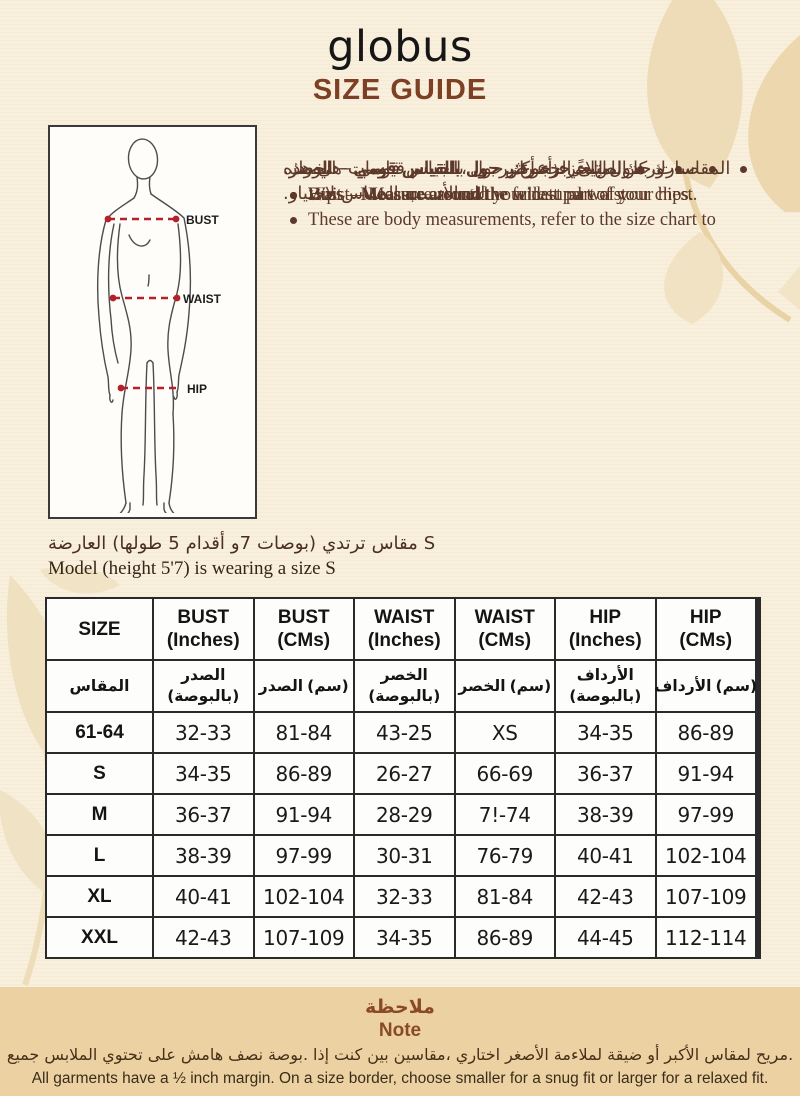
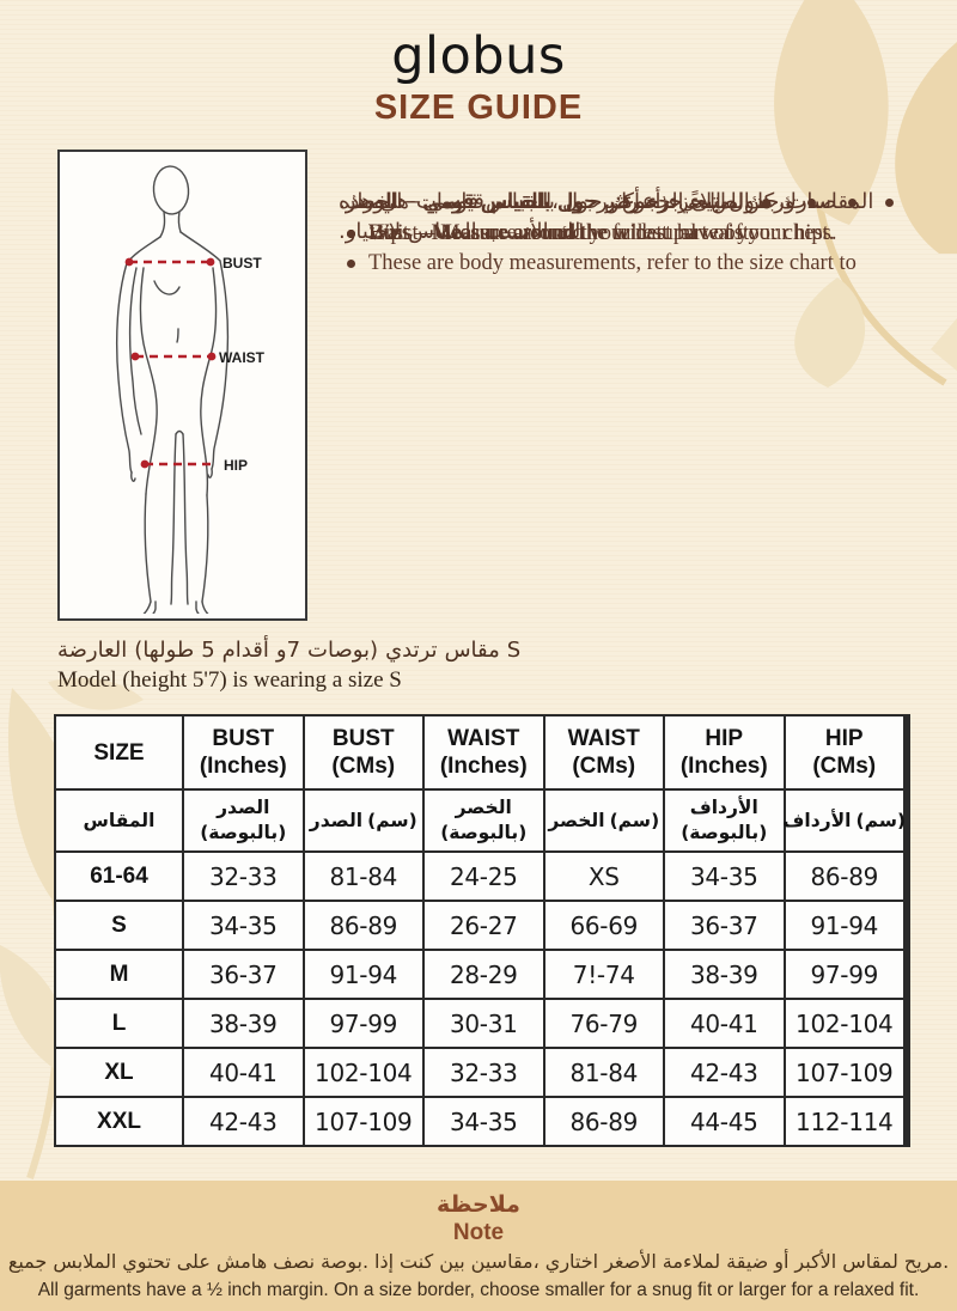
  globus
  SIZE GUIDE
  BUST
  WAIST
  HIP
  هذه
  هي
  قياسات
  الجسم،
  يرجى
  الرجوع
  إلى
  جدول
  القاست
  These are body measurements, refer to the size chart to
  .الصدر
  –
  قومي
  بالقياس
  حول
  أكثر
  جزء
  امتلاءً
  صرك
  .الخصر
  –
  قومي
  بالقياس
  حول
  خصرك
  الطبيعي
  .الورك
  أعرض
  جزء
  من
  وركك
- Hips – Measure around the widest part of your hips.
+ Hips – Measure around the widest have of your hips.
  العارضة
  (طولها
  5
  أقدام
  و
  7
  بوصات)
  ترتدي
  مقاس
  S
  Model (height 5'7) is wearing a size S
  SIZE
  BUST
  (Inches)
  BUST
  (CMs)
  WAIST
  (Inches)
  WAIST
  (CMs)
  HIP
  (Inches)
  HIP
  (CMs)
  المقاس
  الصدر
  (بالبوصة)
  الصدر
  (سم)
  الخصر
  (بالبوصة)
  الخصر
  (سم)
  الأرداف
  (بالبوصة)
  الأرداف
  (سم)
  61-64
  32-33
  81-84
- 43-25
+ 24-25
  XS
  34-35
  86-89
  S
  34-35
  86-89
  26-27
  66-69
  36-37
  91-94
  M
  36-37
  91-94
  28-29
  7!-74
  38-39
  97-99
  L
  38-39
  97-99
  30-31
  76-79
  40-41
  102-104
  XL
  40-41
  102-104
  32-33
  81-84
  42-43
  107-109
  XXL
  42-43
  107-109
  34-35
  86-89
  44-45
  112-114
  ملاحظة
  Note
  جميع
  الملابس
  تحتوي
  على
  هامش
  نصف
  بوصة.
  إذا
  كنت
  بين
  مقاسين،
  اختاري
  الأصغر
  لملاءمة
  ضيقة
  أو
  الأكبر
  لمقاس
  مريح.
  All garments have a ½ inch margin. On a size border, choose smaller for a snug fit or larger for a relaxed fit.
